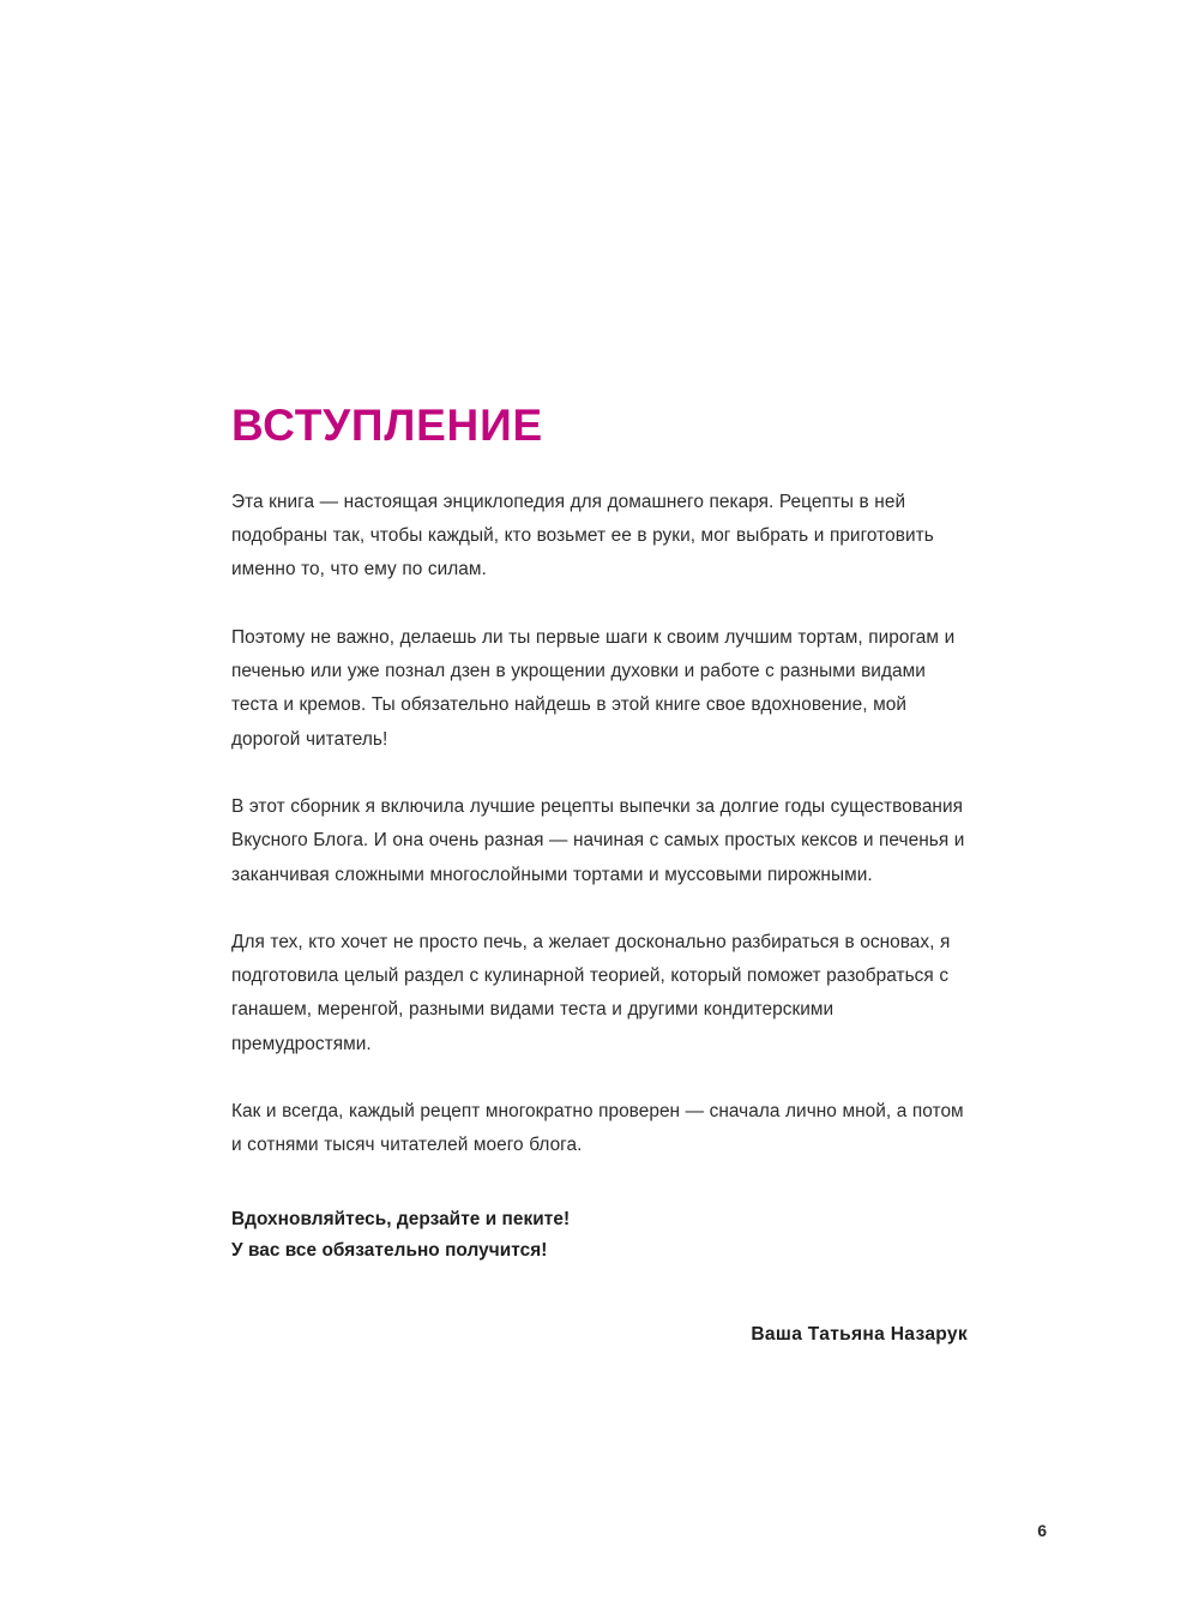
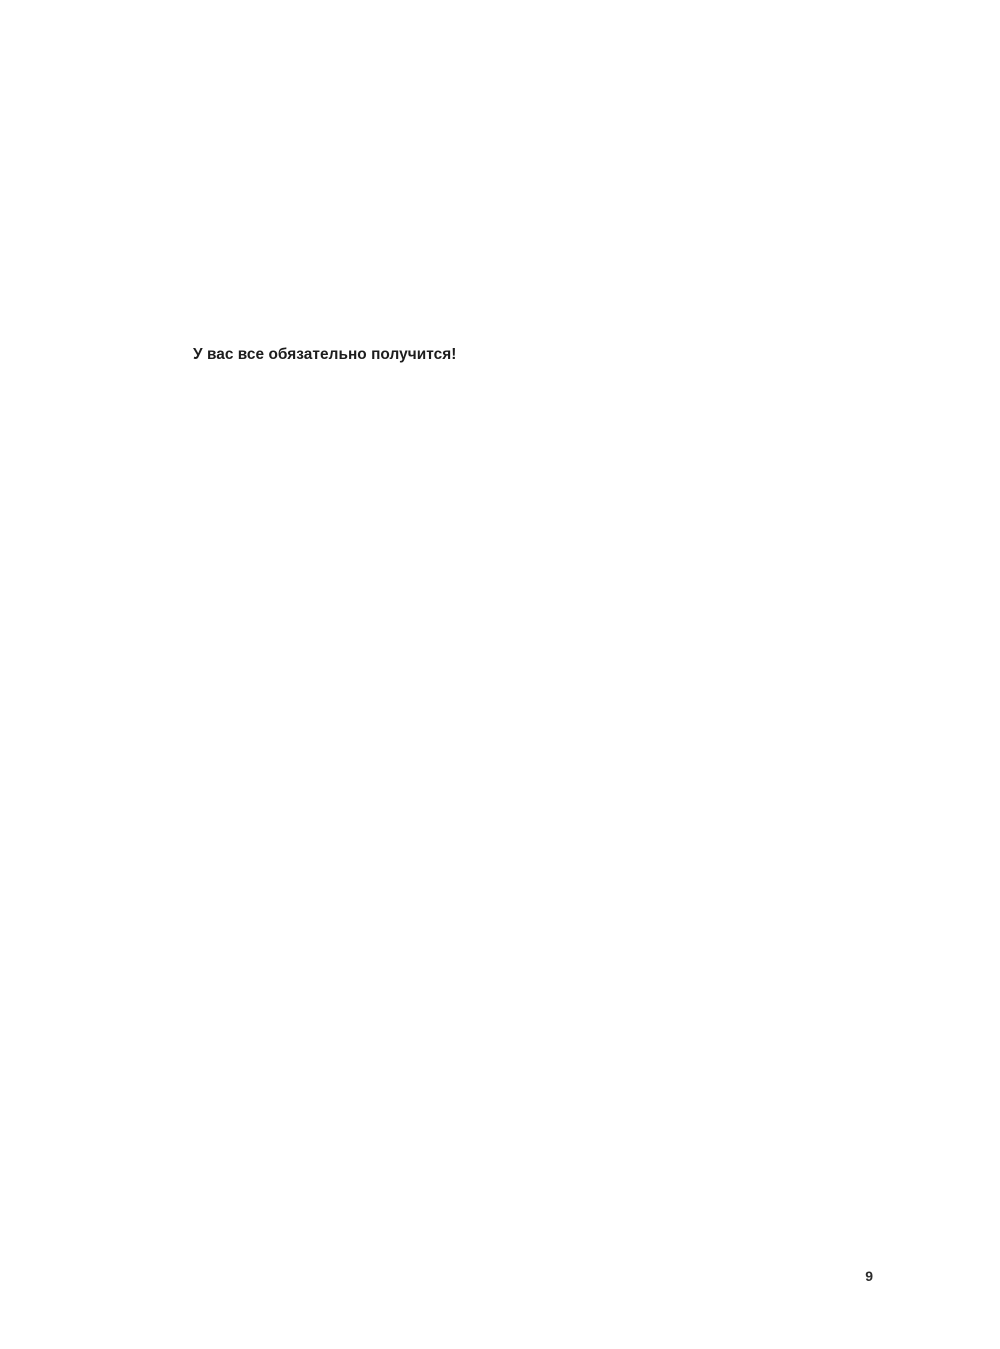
- ВСТУПЛЕНИЕ
- Эта книга — настоящая энциклопедия для домашнего пекаря. Рецепты в ней подобраны так, чтобы каждый, кто возьмет ее в руки, мог выбрать и приготовить именно то, что ему по силам.
- Поэтому не важно, делаешь ли ты первые шаги к своим лучшим тортам, пирогам и печенью или уже познал дзен в укрощении духовки и работе с разными видами теста и кремов. Ты обязательно найдешь в этой книге свое вдохновение, мой дорогой читатель!
- В этот сборник я включила лучшие рецепты выпечки за долгие годы существования Вкусного Блога. И она очень разная — начиная с самых простых кексов и печенья и заканчивая сложными многослойными тортами и муссовыми пирожными.
- Для тех, кто хочет не просто печь, а желает досконально разбираться в основах, я подготовила целый раздел с кулинарной теорией, который поможет разобраться с ганашем, меренгой, разными видами теста и другими кондитерскими премудростями.
- Как и всегда, каждый рецепт многократно проверен — сначала лично мной, а потом и сотнями тысяч читателей моего блога.
- Вдохновляйтесь, дерзайте и пеките!
  У вас все обязательно получится!
- Ваша Татьяна Назарук
- 6
+ 9
